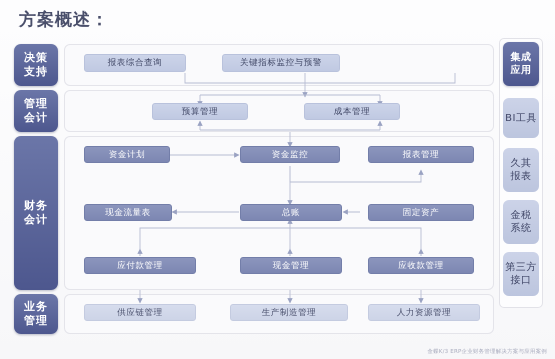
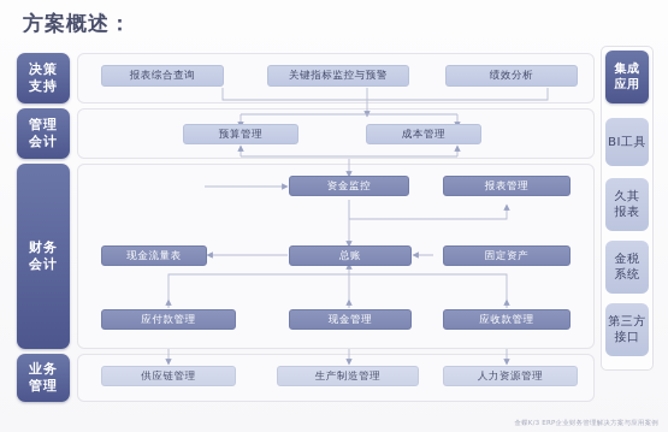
  方案概述：
  决策
  支持
  管理
  会计
  财务
  会计
  业务
  管理
  集成
  应用
  BI工具
  久其
  报表
  金税
  系统
  第三方
  接口
  报表综合查询
  关键指标监控与预警
+ 绩效分析
  预算管理
  成本管理
- 资金计划
  资金监控
  报表管理
  现金流量表
  总账
  固定资产
  应付款管理
  现金管理
  应收款管理
  供应链管理
  生产制造管理
  人力资源管理
